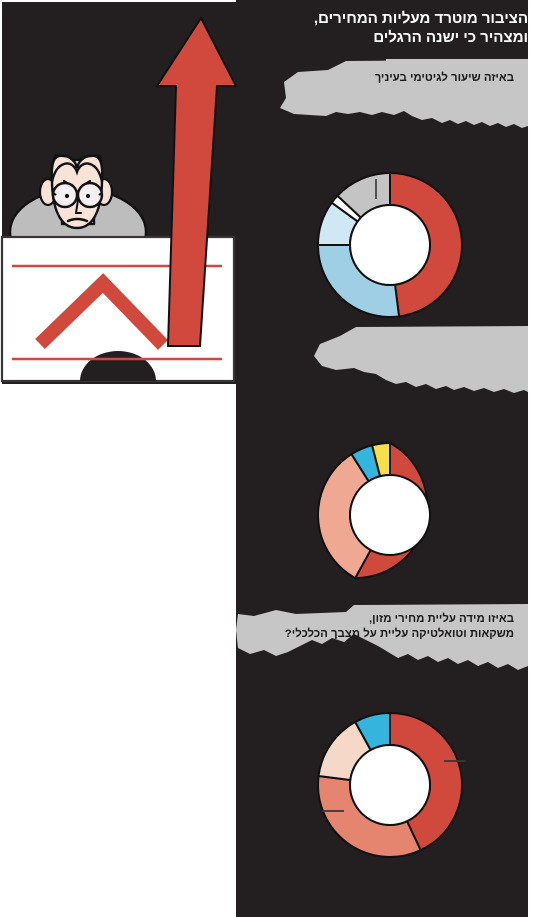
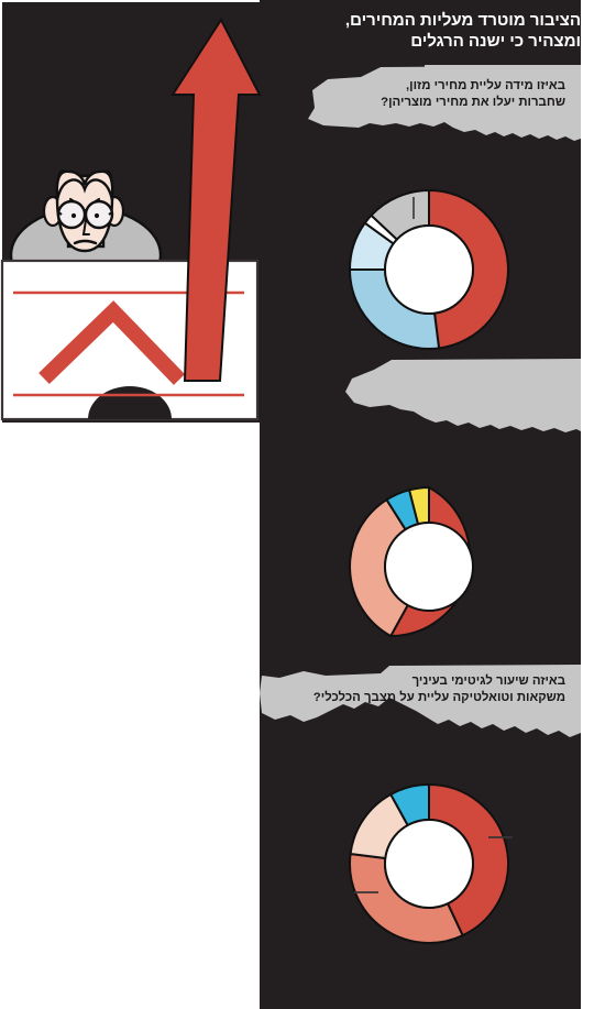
  הציבור מוטרד מעליות המחירים,
  ומצהיר כי ישנה הרגלים
- באיזה שיעור לגיטימי בעיניך
+ באיזו מידה עליית מחירי מזון,
+ שחברות יעלו את מחירי מוצריהן?
- באיזו מידה עליית מחירי מזון,
+ באיזה שיעור לגיטימי בעיניך
  משקאות וטואלטיקה עליית על מצבך הכלכלי?
